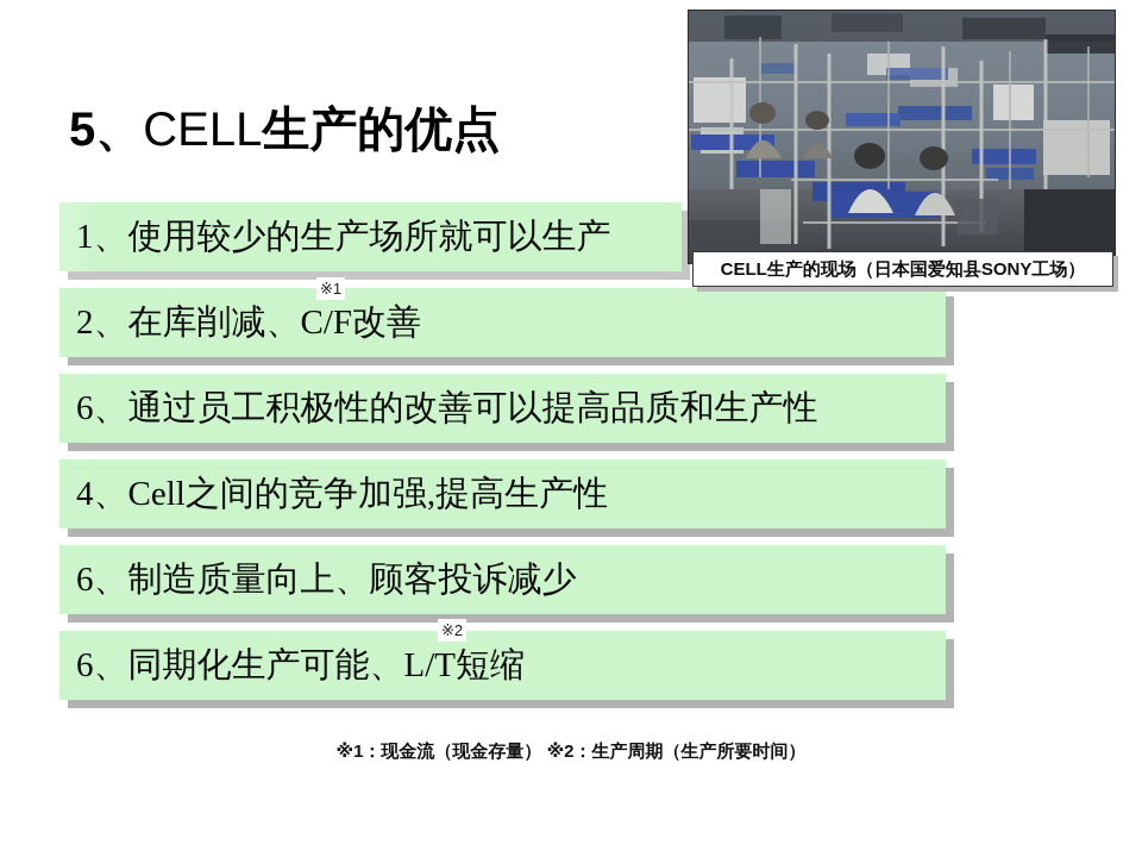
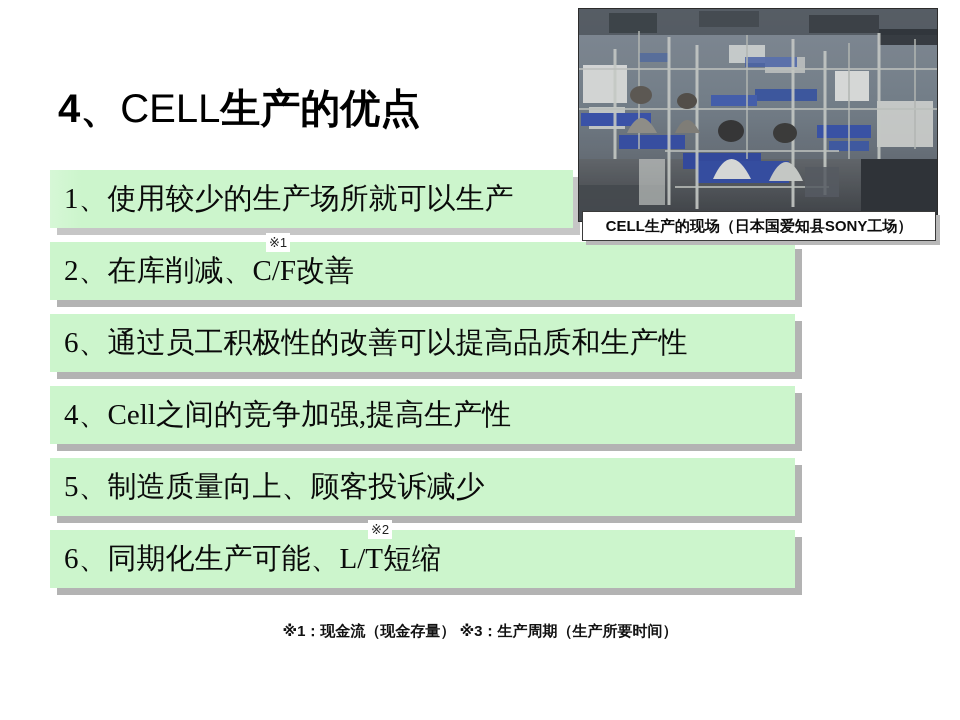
- 5、CELL生产的优点
+ 4、CELL生产的优点
  1、使用较少的生产场所就可以生产
  2、在库削减、C/F改善
  6、通过员工积极性的改善可以提高品质和生产性
  4、Cell之间的竞争加强,提高生产性
- 6、制造质量向上、顾客投诉减少
+ 5、制造质量向上、顾客投诉减少
  6、同期化生产可能、L/T短缩
  ※1
  ※2
- ※1：现金流（现金存量） ※2：生产周期（生产所要时间）
+ ※1：现金流（现金存量） ※3：生产周期（生产所要时间）
  CELL生产的现场（日本国爱知县SONY工场）
